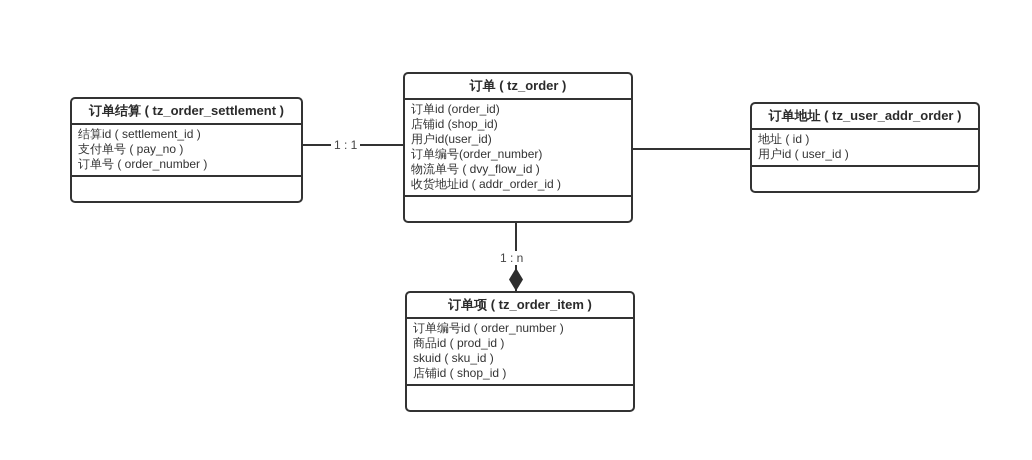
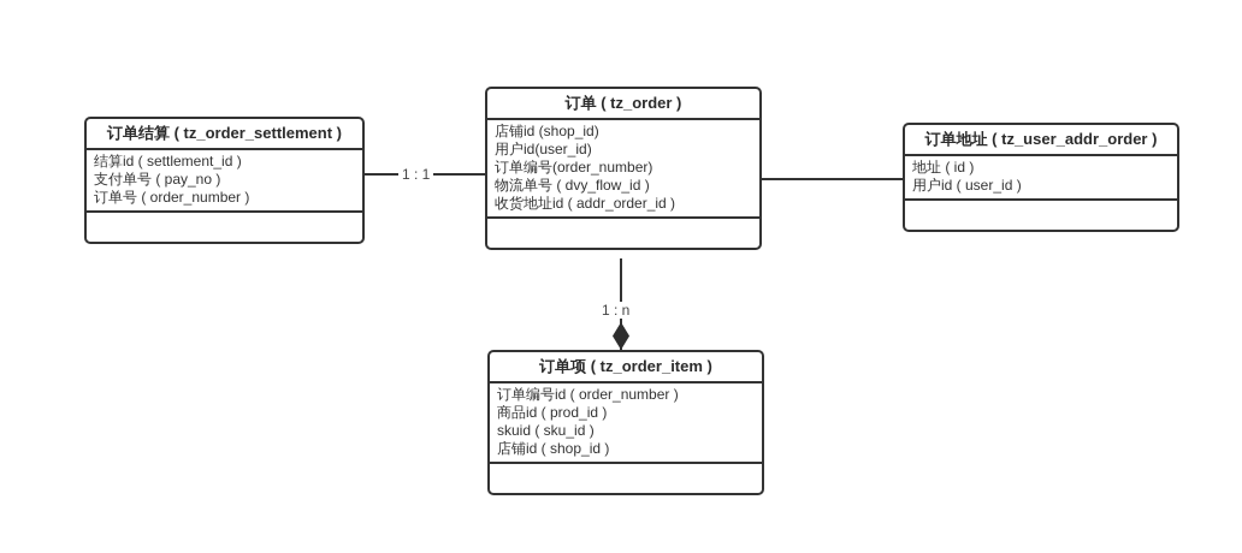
  订单 ( tz_order )
- 订单id (order_id)
  店铺id (shop_id)
  用户id(user_id)
  订单编号(order_number)
  物流单号 ( dvy_flow_id )
  收货地址id ( addr_order_id )
  订单结算 ( tz_order_settlement )
  结算id ( settlement_id )
  支付单号 ( pay_no )
  订单号 ( order_number )
  订单地址 ( tz_user_addr_order )
  地址 ( id )
  用户id ( user_id )
  订单项 ( tz_order_item )
  订单编号id ( order_number )
  商品id ( prod_id )
  skuid ( sku_id )
  店铺id ( shop_id )
  1 : 1
  1 : n
